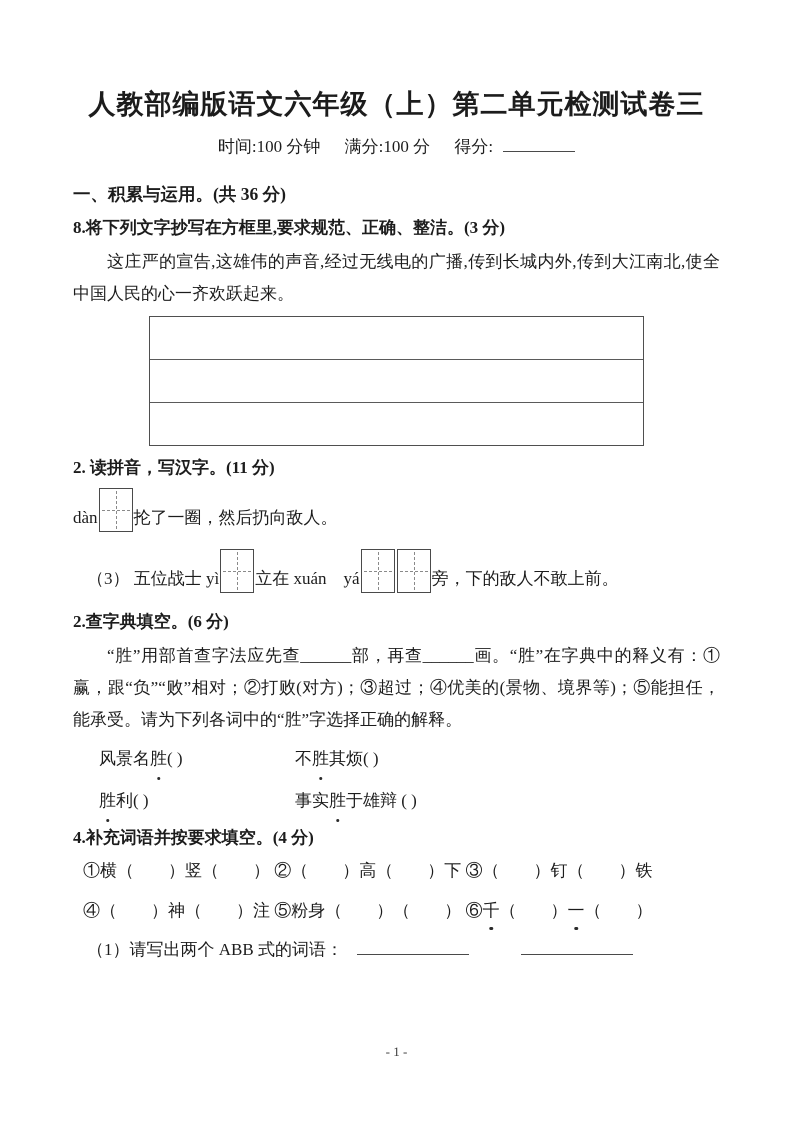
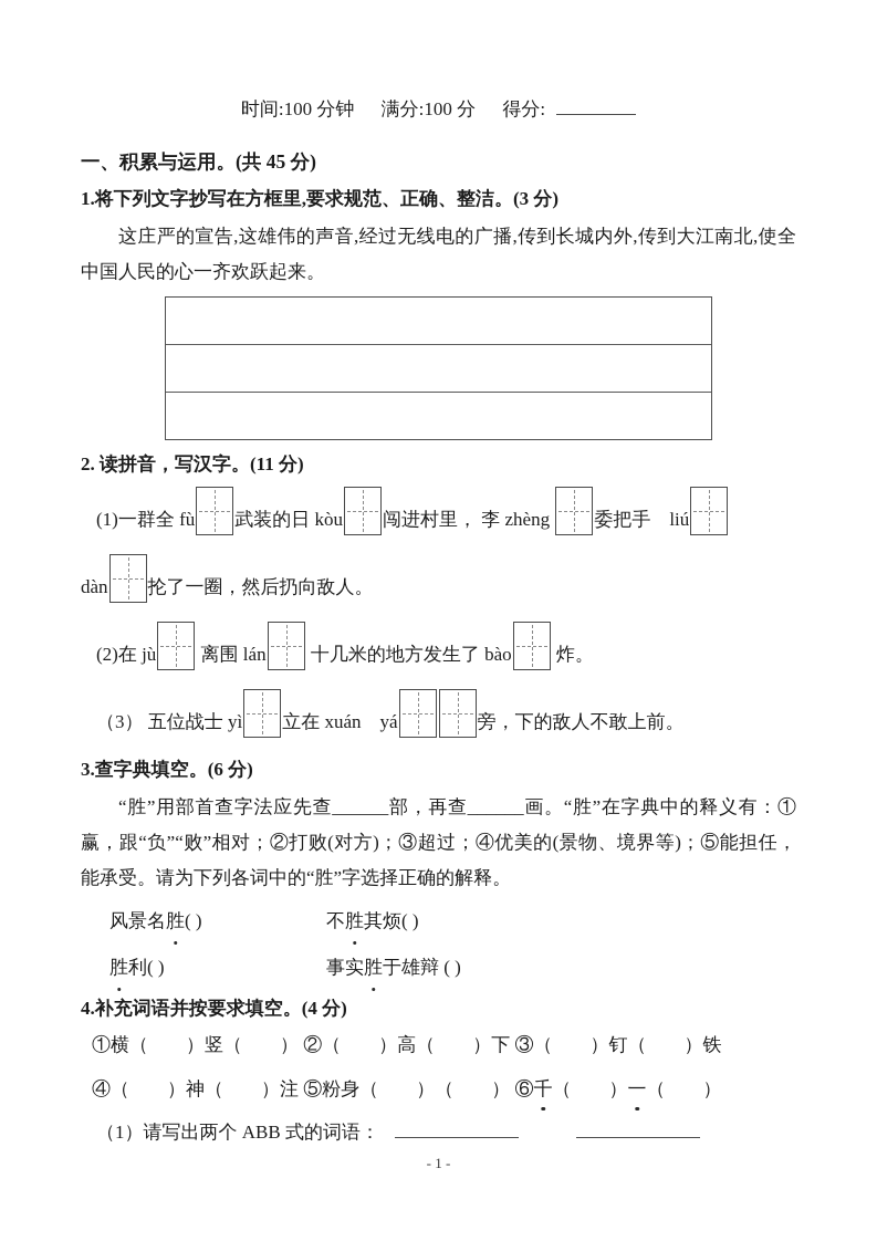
- 人教部编版语文六年级（上）第二单元检测试卷三
  时间:100 分钟 满分:100 分 得分:
- 一、积累与运用。(共 36 分)
+ 一、积累与运用。(共 45 分)
- 8.将下列文字抄写在方框里,要求规范、正确、整洁。(3 分)
+ 1.将下列文字抄写在方框里,要求规范、正确、整洁。(3 分)
  这庄严的宣告,这雄伟的声音,经过无线电的广播,传到长城内外,传到大江南北,使全中国人民的心一齐欢跃起来。
  2. 读拼音，写汉字。(11 分)
+ (1)一群全 fù 武装的日 kòu 闯进村里， 李 zhèng 委把手 liú
  dàn 抡了一圈，然后扔向敌人。
+ (2)在 jù 离围 lán 十几米的地方发生了 bào 炸。
  （3） 五位战士 yì 立在 xuán yá 旁，下的敌人不敢上前。
- 2.查字典填空。(6 分)
+ 3.查字典填空。(6 分)
  “胜”用部首查字法应先查______部，再查______画。“胜”在字典中的释义有：①赢，跟“负”“败”相对；②打败(对方)；③超过；④优美的(景物、境界等)；⑤能担任，能承受。请为下列各词中的“胜”字选择正确的解释。
  风景名胜( )
  不胜其烦( )
  胜利( )
  事实胜于雄辩 ( )
  4.补充词语并按要求填空。(4 分)
  ①横（ ）竖（ ） ②（ ）高（ ）下 ③（ ）钉（ ）铁
  ④（ ）神（ ）注 ⑤粉身（ ）（ ） ⑥千（ ）一（ ）
  （1）请写出两个 ABB 式的词语：
  - 1 -
